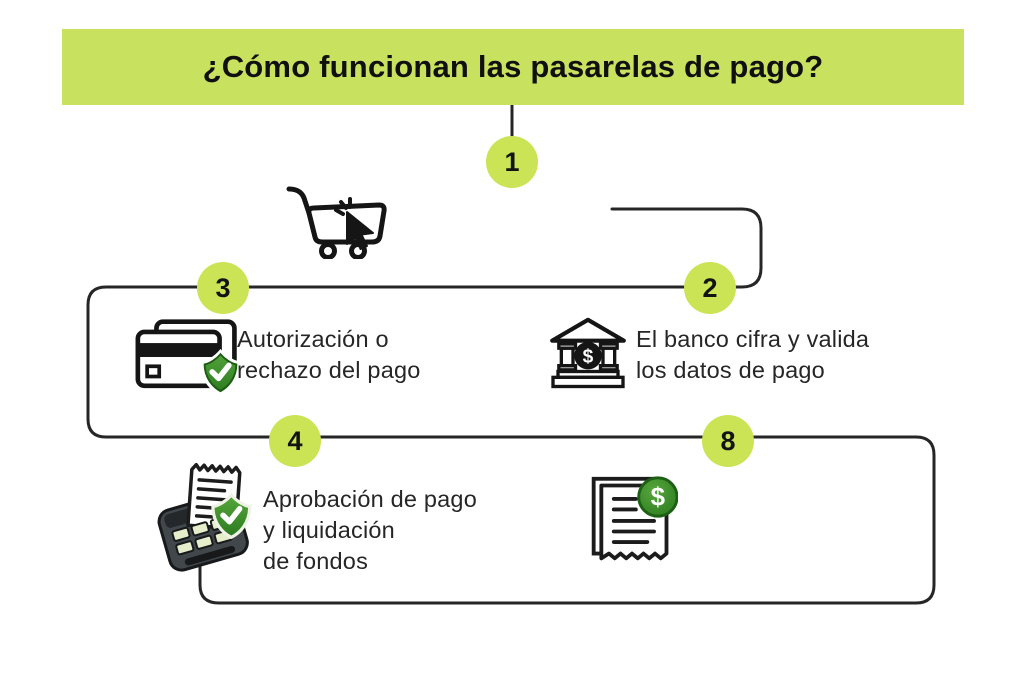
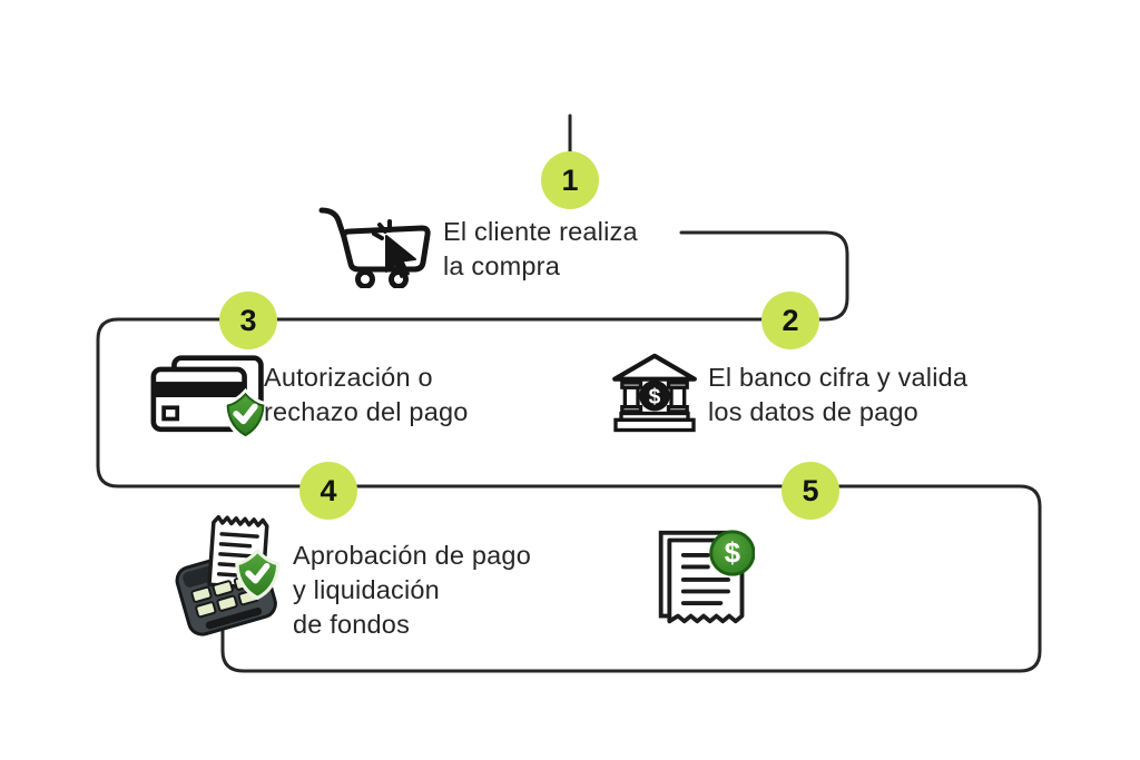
- ¿Cómo funcionan las pasarelas de pago?
  1
  2
  3
  4
- 8
+ 5
+ El cliente realiza
+ la compra
  $
  El banco cifra y valida
  los datos de pago
  Autorización o
  rechazo del pago
  Aprobación de pago
  y liquidación
  de fondos
  $
